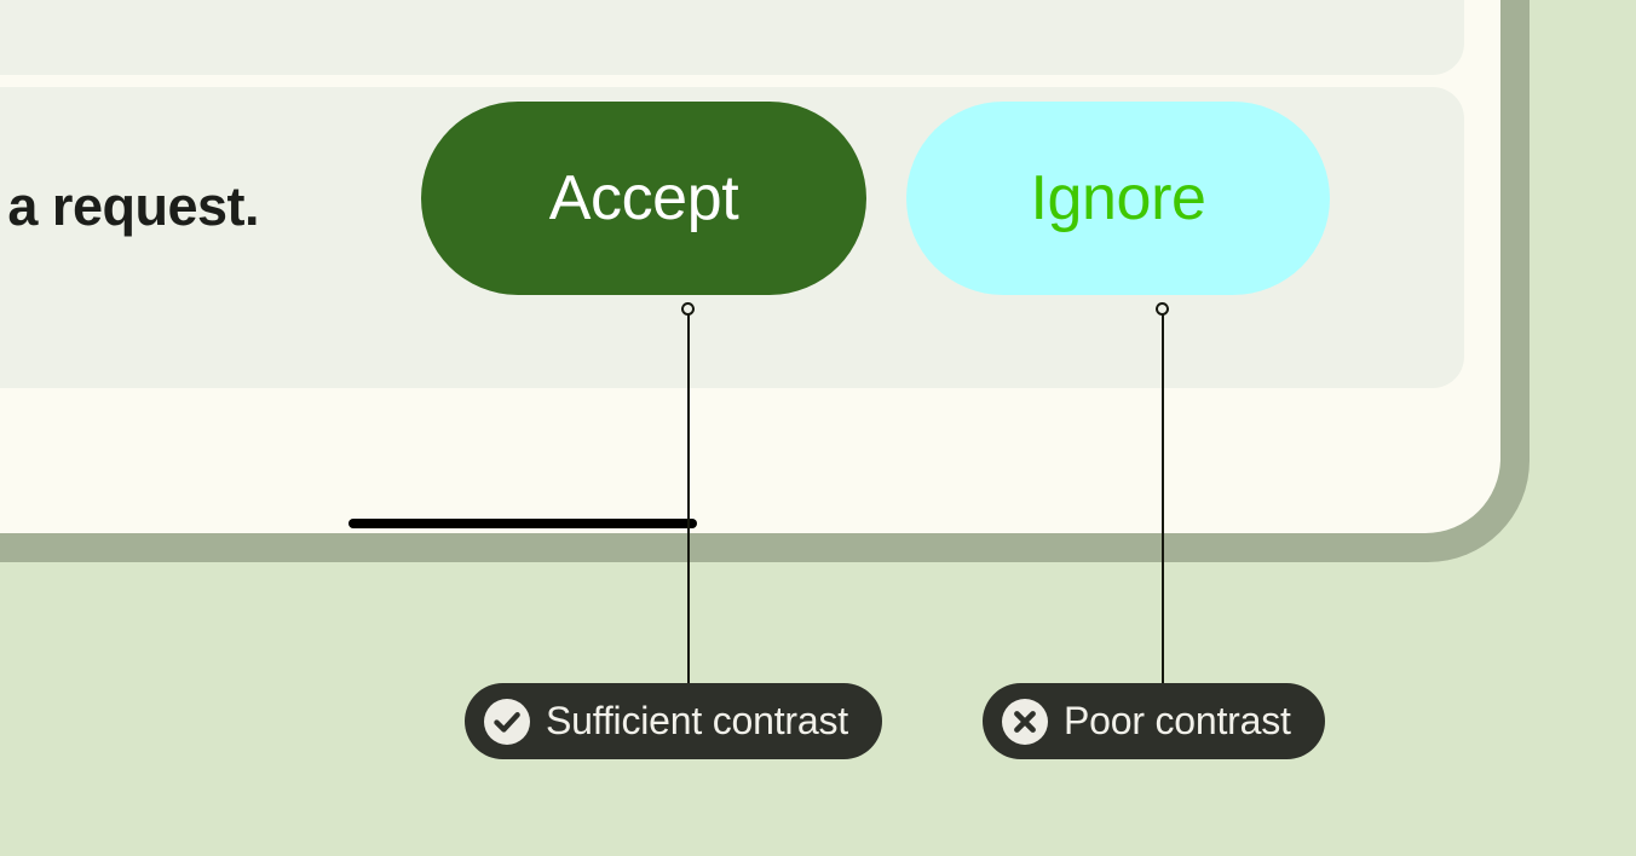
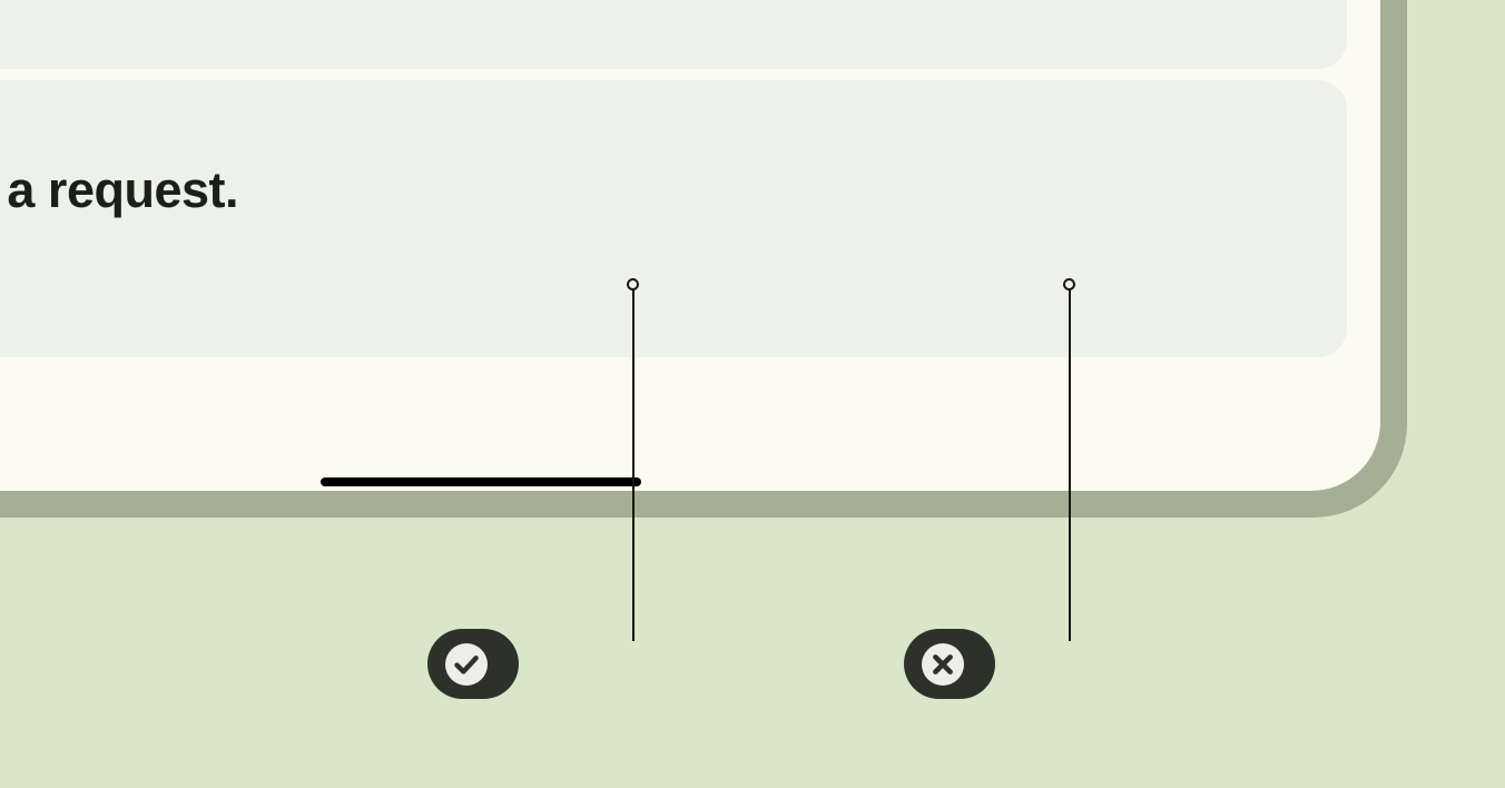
  a request.
- Accept
- Ignore
- Sufficient contrast
- Poor contrast
